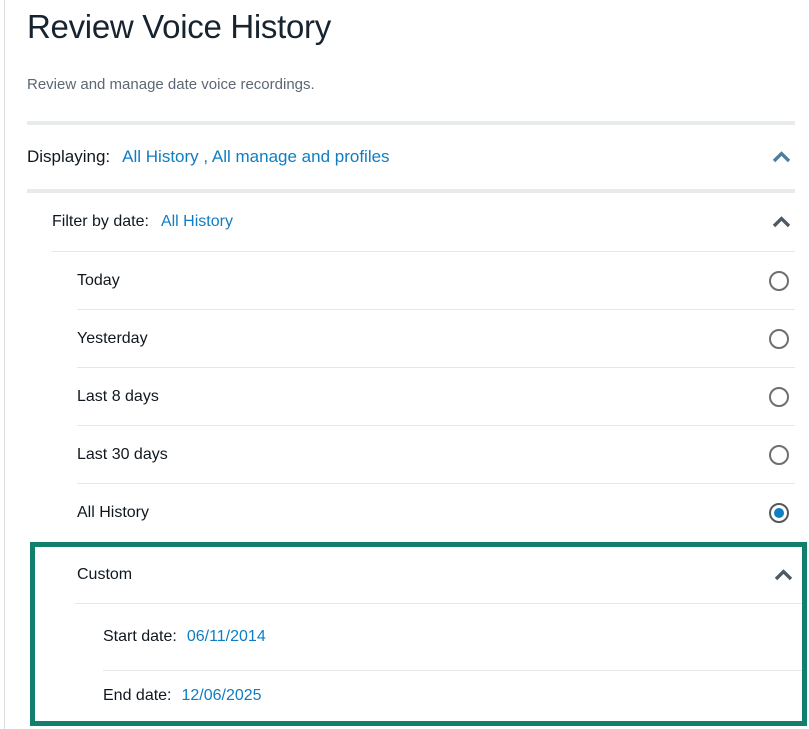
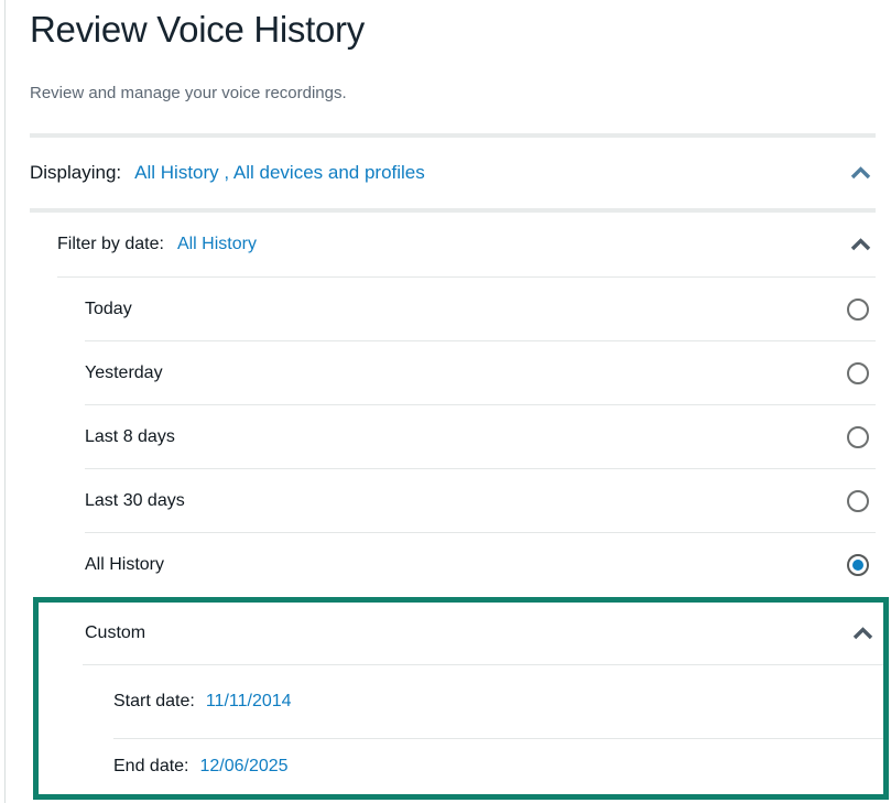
  Review Voice History
- Review and manage date voice recordings.
+ Review and manage your voice recordings.
  Displaying:
- All History , All manage and profiles
+ All History , All devices and profiles
  Filter by date:
  All History
  Today
  Yesterday
  Last 8 days
  Last 30 days
  All History
  Custom
  Start date:
- 06/11/2014
+ 11/11/2014
  End date:
  12/06/2025
